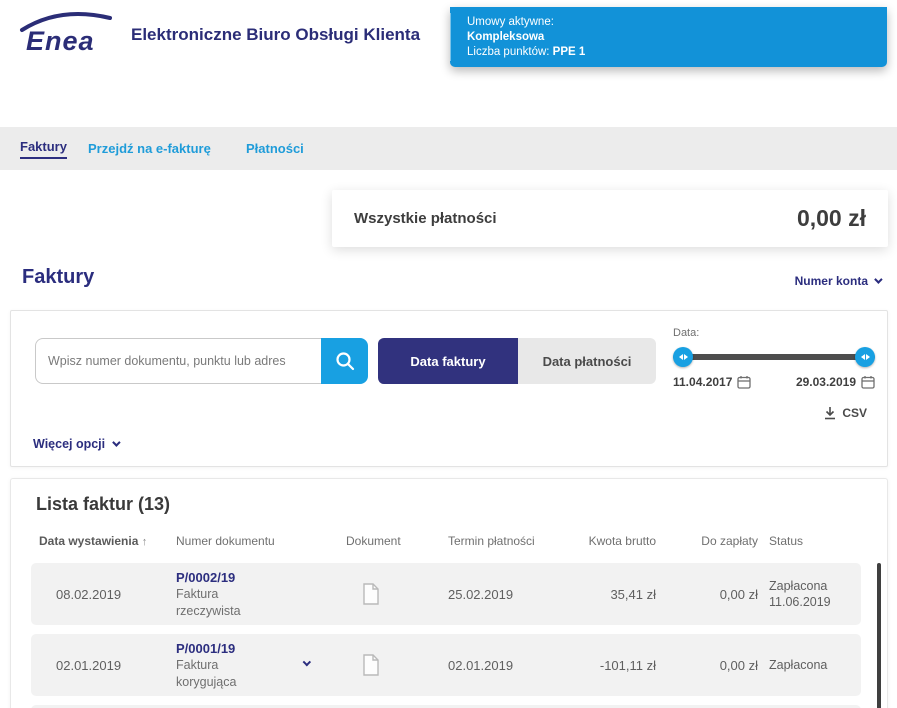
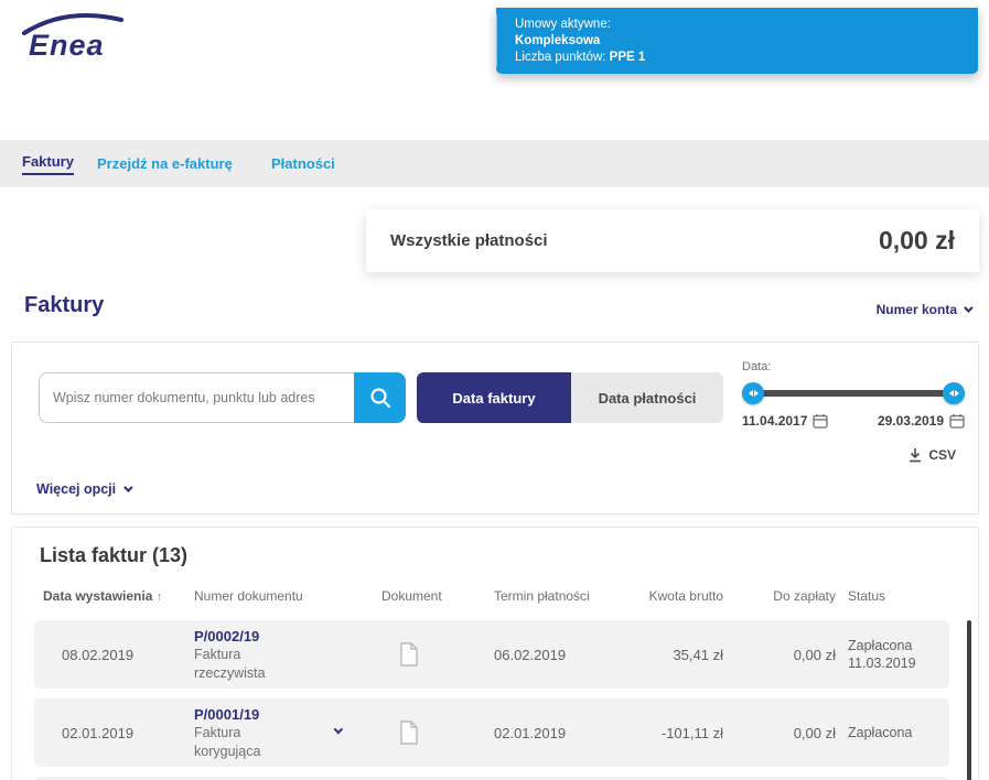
  Enea
- Elektroniczne Biuro Obsługi Klienta
  Umowy aktywne:
  Kompleksowa
  Liczba punktów: PPE 1
  Faktury
  Przejdź na e-fakturę
  Płatności
  Wszystkie płatności
  0,00 zł
  Faktury
  Numer konta
  Wpisz numer dokumentu, punktu lub adres
  Data faktury
  Data płatności
  Data:
  11.04.2017
  29.03.2019
  CSV
  Więcej opcji
  Lista faktur (13)
  Data wystawienia ↑
  Numer dokumentu
  Dokument
  Termin płatności
  Kwota brutto
  Do zapłaty
  Status
  08.02.2019
  P/0002/19
  Faktura rzeczywista
- 25.02.2019
+ 06.02.2019
  35,41 zł
  0,00 zł
  Zapłacona
- 11.06.2019
+ 11.03.2019
  02.01.2019
  P/0001/19
  Faktura korygująca
  02.01.2019
  -101,11 zł
  0,00 zł
  Zapłacona
